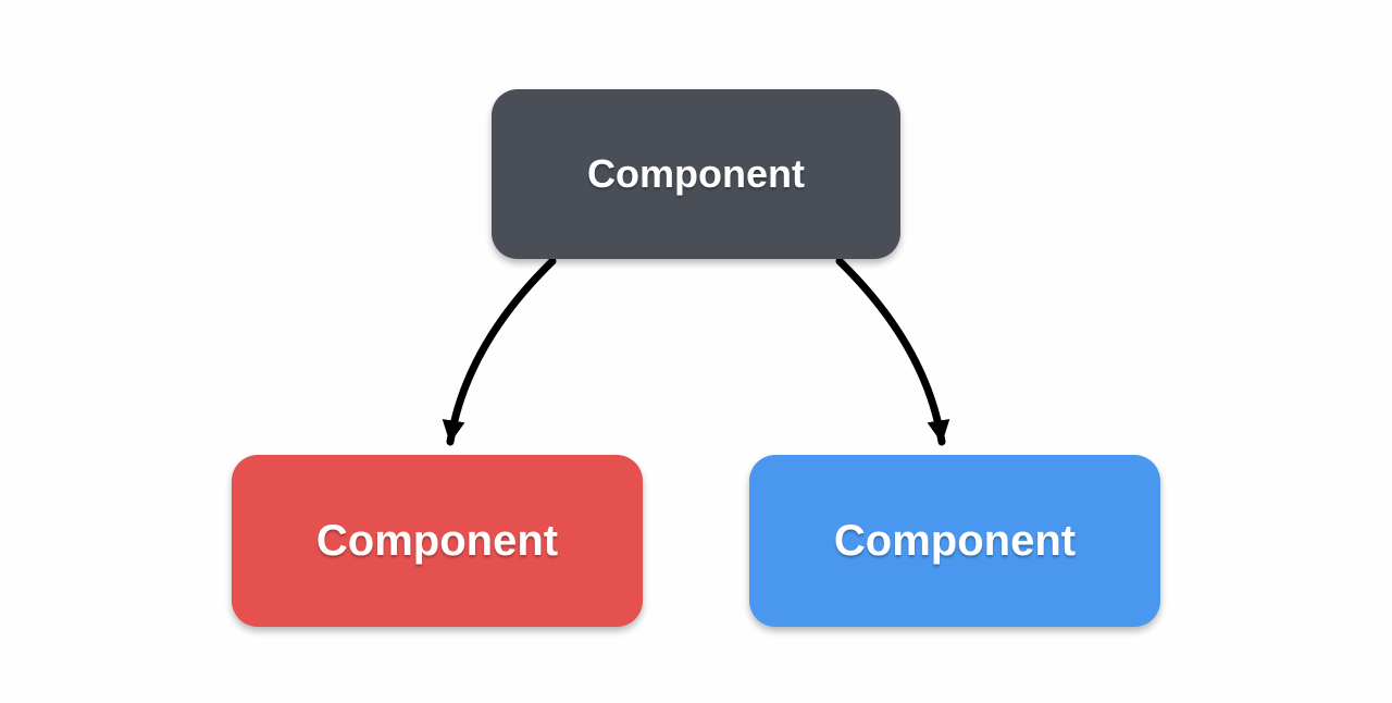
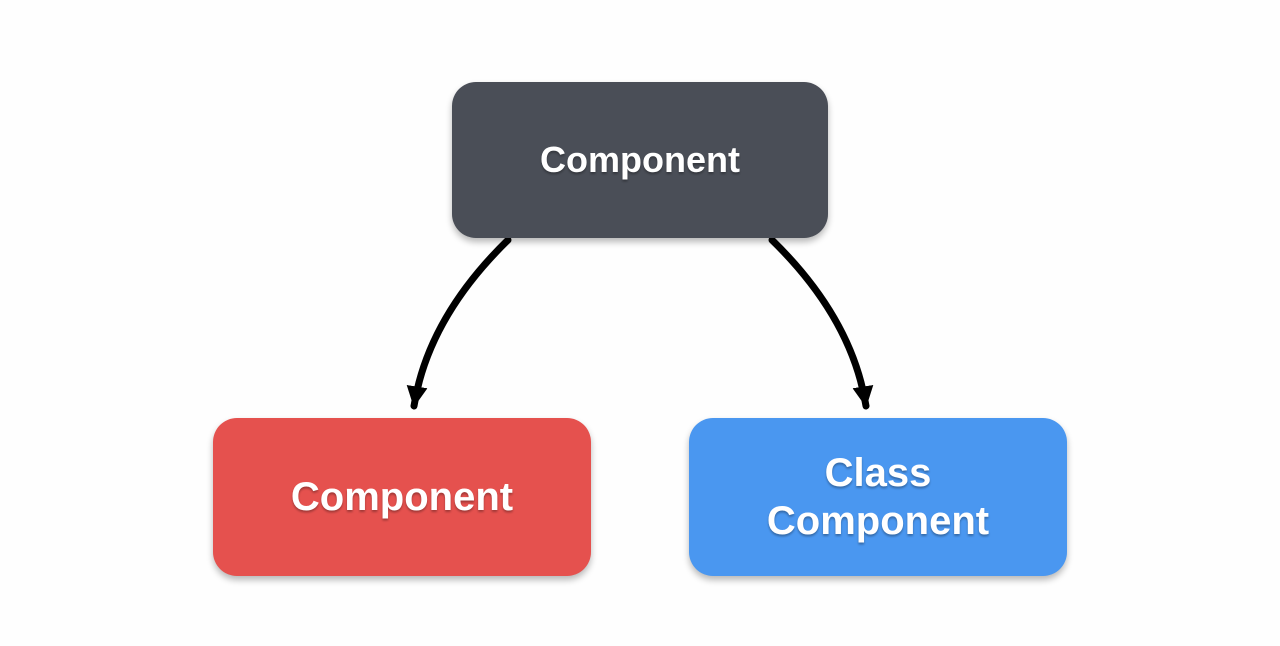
  Component
  Component
+ Class
  Component
